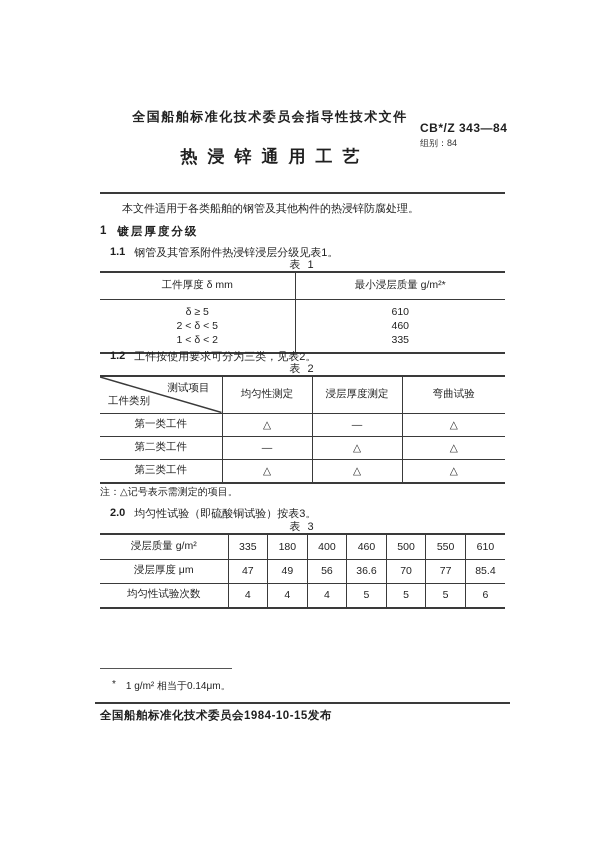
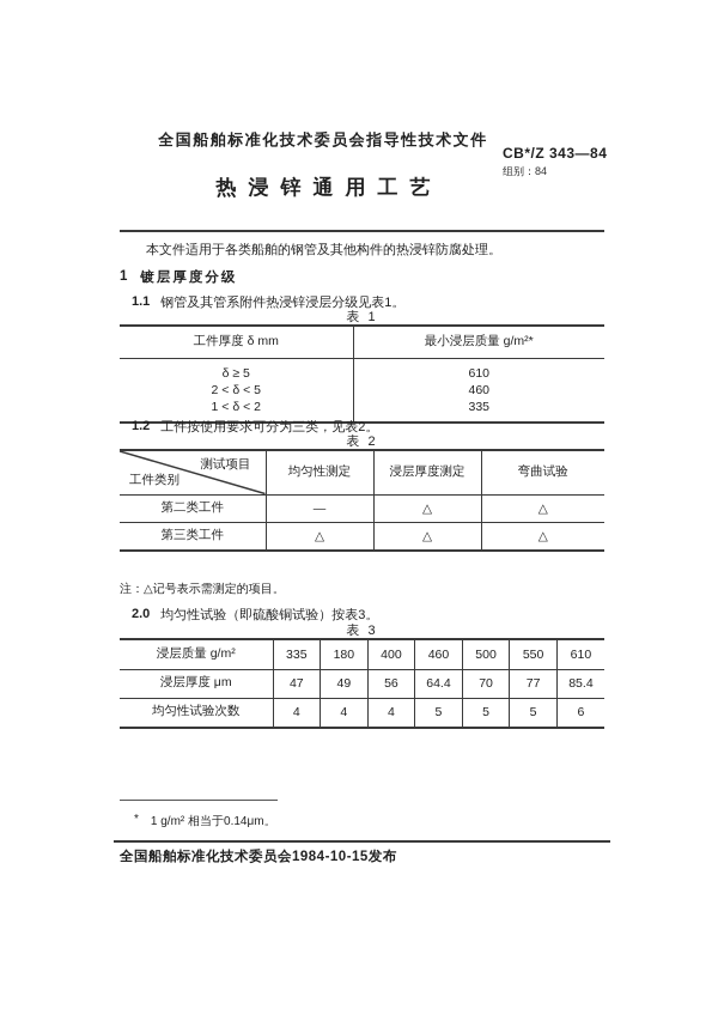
  全国船舶标准化技术委员会指导性技术文件
  CB*/Z 343—84
  组别：84
  热浸锌通用工艺
  本文件适用于各类船舶的钢管及其他构件的热浸锌防腐处理。
  1
  镀层厚度分级
  1.1
  钢管及其管系附件热浸锌浸层分级见表1。
  表 1
  工件厚度 δ mm	最小浸层质量 g/m²*
  δ ≥ 5	610
  2 < δ < 5	460
  1 < δ < 2	335
  1.2
  工件按使用要求可分为三类，见表2。
  表 2
  测试项目 工件类别	均匀性测定	浸层厚度测定	弯曲试验
- 第一类工件	△	—	△
  第二类工件	—	△	△
  第三类工件	△	△	△
  注：△记号表示需测定的项目。
  2.0
  均匀性试验（即硫酸铜试验）按表3。
  表 3
  浸层质量 g/m²	335	180	400	460	500	550	610
- 浸层厚度 μm	47	49	56	36.6	70	77	85.4
+ 浸层厚度 μm	47	49	56	64.4	70	77	85.4
  均匀性试验次数	4	4	4	5	5	5	6
  *
  1 g/m² 相当于0.14μm。
  全国船舶标准化技术委员会1984-10-15发布
